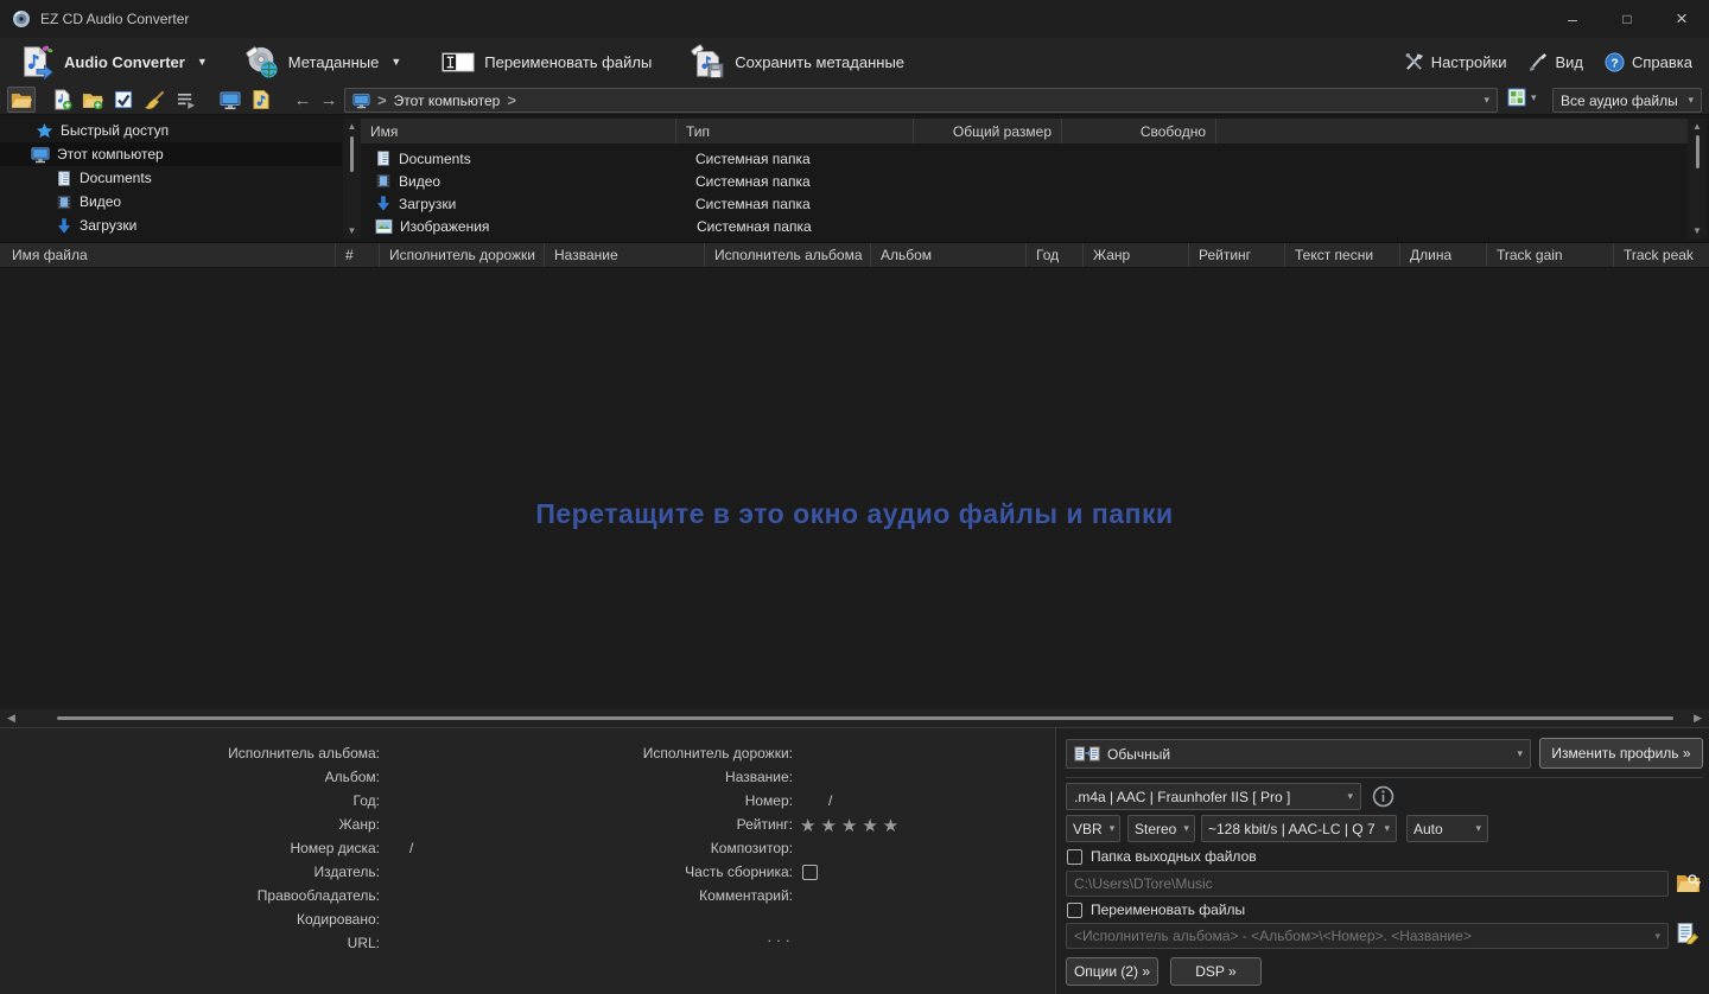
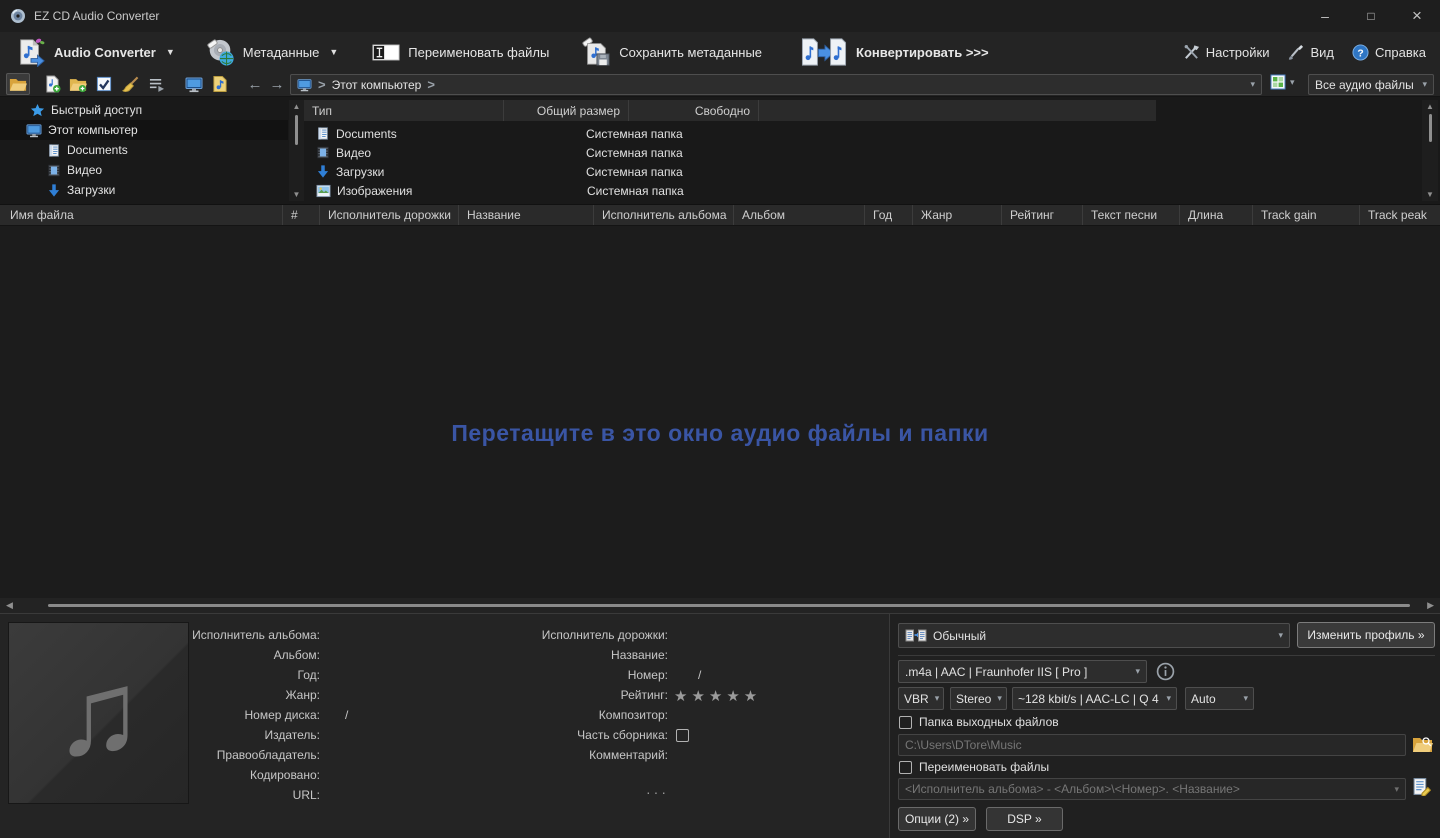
  EZ CD Audio Converter
  –
  □
  ×
  Audio Converter
  ▼
  Метаданные
  ▼
  Переименовать файлы
  Сохранить метаданные
+ Конвертировать >>>
  Настройки
  Вид
  ?
  Справка
  ←
  →
  >
  Этот компьютер
  >
  ▾
  ▾
  Все аудио файлы
  ▾
  Быстрый доступ
  Этот компьютер
  Documents
  Видео
  Загрузки
  ▲
  ▼
- Имя
  Тип
  Общий размер
  Свободно
  Documents
  Системная папка
  Видео
  Системная папка
  Загрузки
  Системная папка
  Изображения
  Системная папка
  ▲
  ▼
  Имя файла
  #
  Исполнитель дорожки
  Название
  Исполнитель альбома
  Альбом
  Год
  Жанр
  Рейтинг
  Текст песни
  Длина
  Track gain
  Track peak
  Перетащите в это окно аудио файлы и папки
  ◀
  ▶
+ ♫
  Исполнитель альбома:
  Альбом:
  Год:
  Жанр:
  Номер диска:
  Издатель:
  Правообладатель:
  Кодировано:
  URL:
  /
  Исполнитель дорожки:
  Название:
  Номер:
  Рейтинг:
  Композитор:
  Часть сборника:
  Комментарий:
  /
  ★★★★★
  ···
  Обычный
  ▾
  Изменить профиль »
  .m4a | AAC | Fraunhofer IIS [ Pro ]
  ▾
  VBR
  ▾
  Stereo
  ▾
- ~128 kbit/s | AAC-LC | Q 7
+ ~128 kbit/s | AAC-LC | Q 4
  ▾
  Auto
  ▾
  Папка выходных файлов
  C:\Users\DTore\Music
  Переименовать файлы
  <Исполнитель альбома> - <Альбом>\<Номер>. <Название>
  ▾
  Опции (2) »
  DSP »
